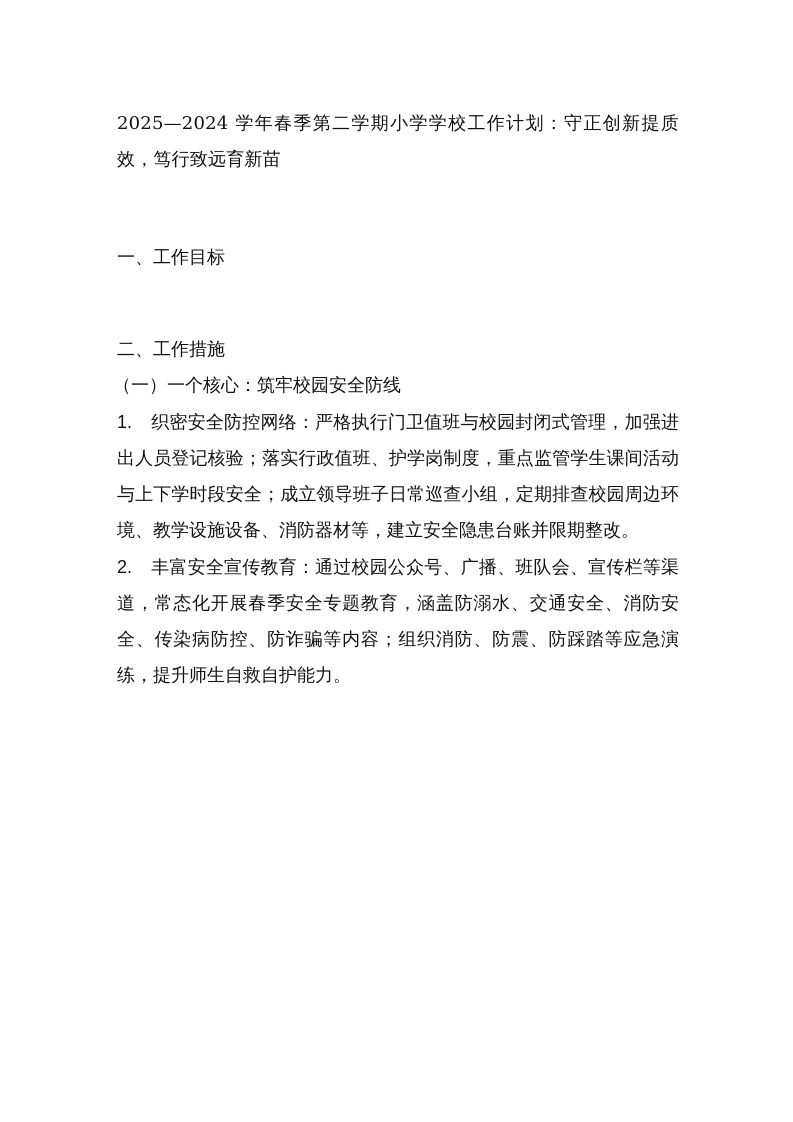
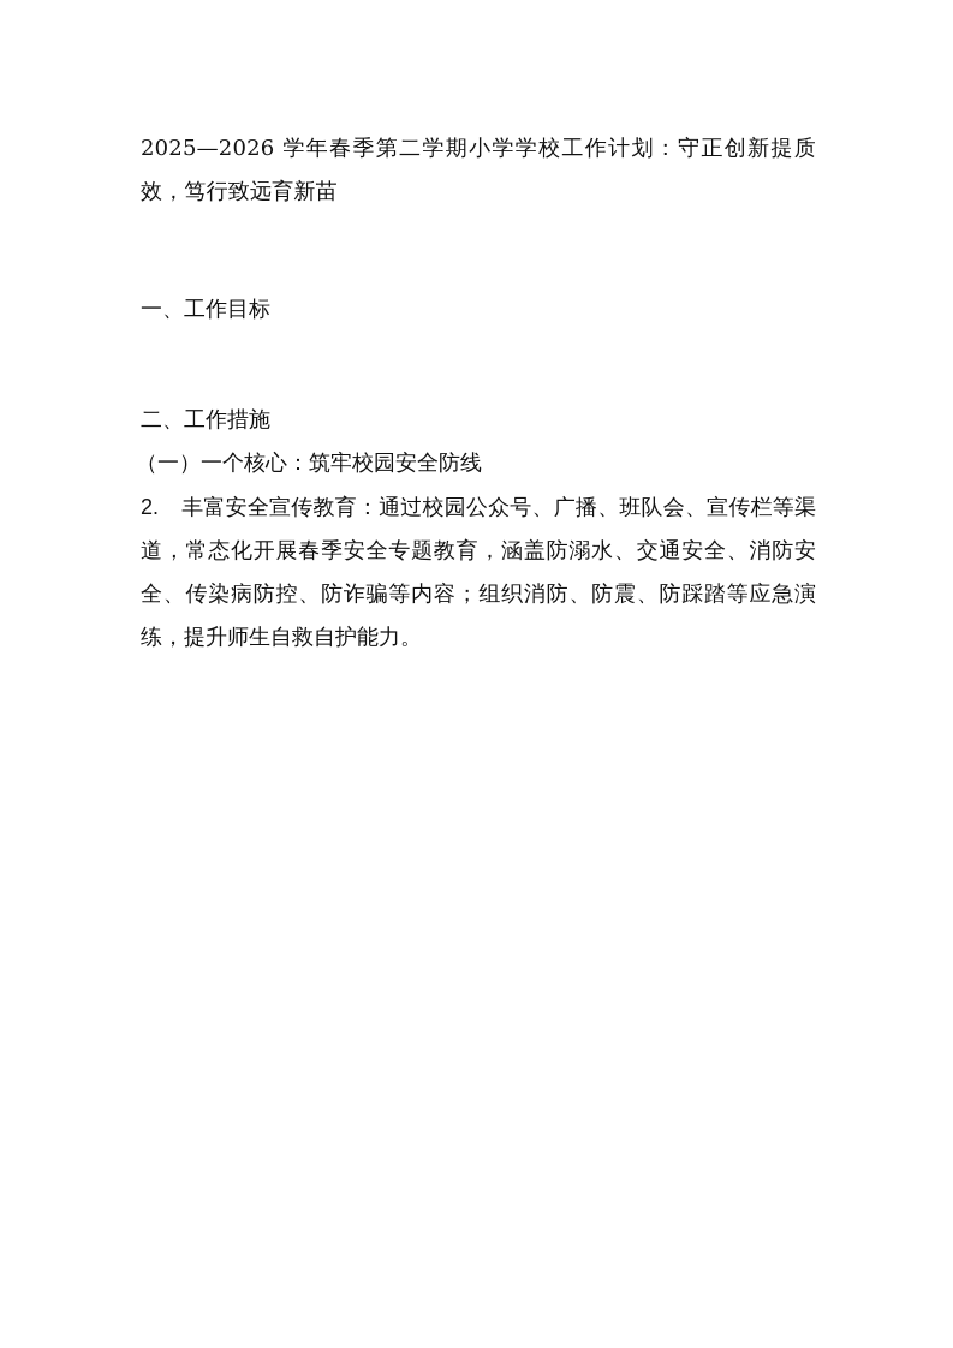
- 2025—2024 学年春季第二学期小学学校工作计划：守正创新提质效，笃行致远育新苗
+ 2025—2026 学年春季第二学期小学学校工作计划：守正创新提质效，笃行致远育新苗
  一、工作目标
  二、工作措施
  （一）一个核心：筑牢校园安全防线
- 1. 织密安全防控网络：严格执行门卫值班与校园封闭式管理，加强进出人员登记核验；落实行政值班、护学岗制度，重点监管学生课间活动与上下学时段安全；成立领导班子日常巡查小组，定期排查校园周边环境、教学设施设备、消防器材等，建立安全隐患台账并限期整改。
  2. 丰富安全宣传教育：通过校园公众号、广播、班队会、宣传栏等渠道，常态化开展春季安全专题教育，涵盖防溺水、交通安全、消防安全、传染病防控、防诈骗等内容；组织消防、防震、防踩踏等应急演练，提升师生自救自护能力。
